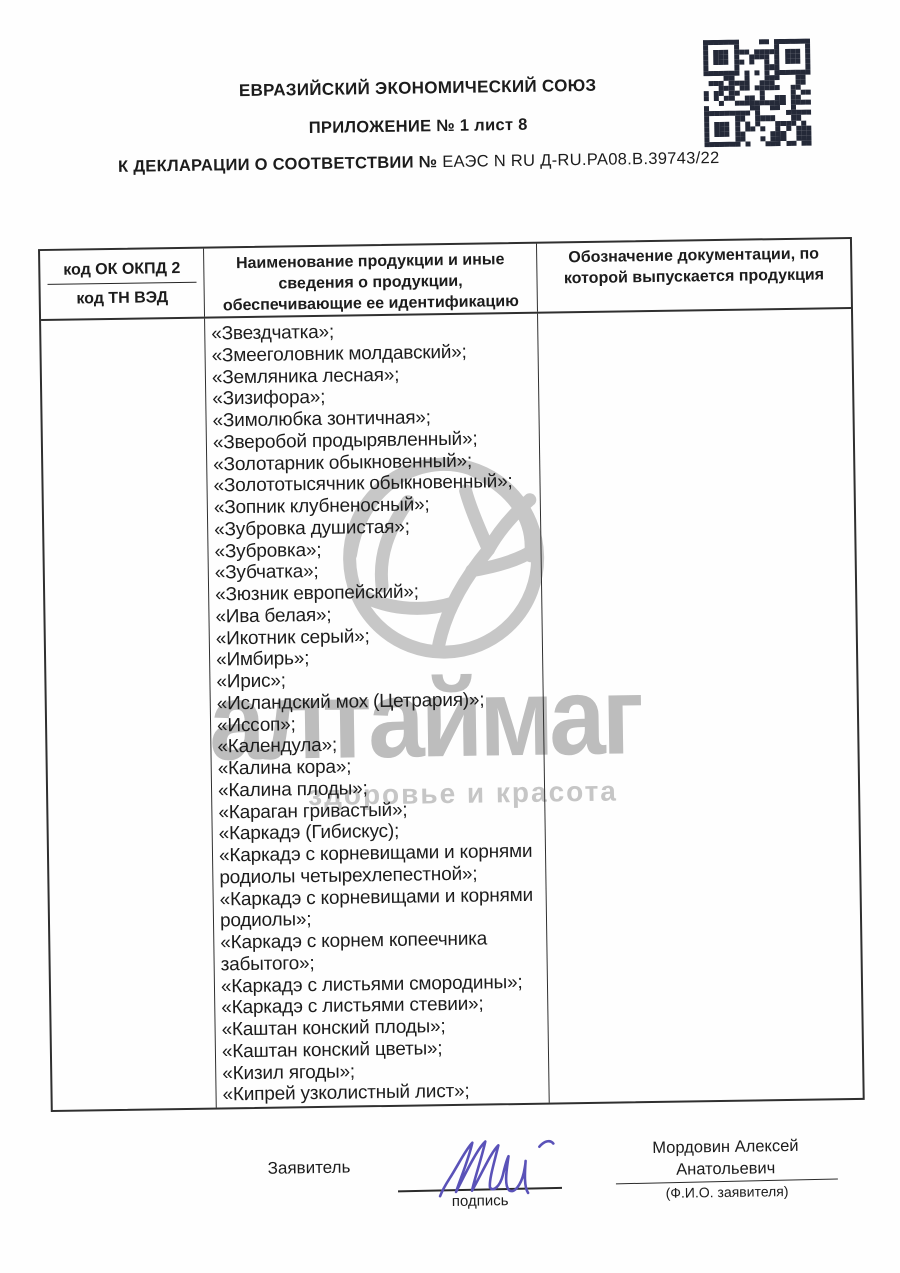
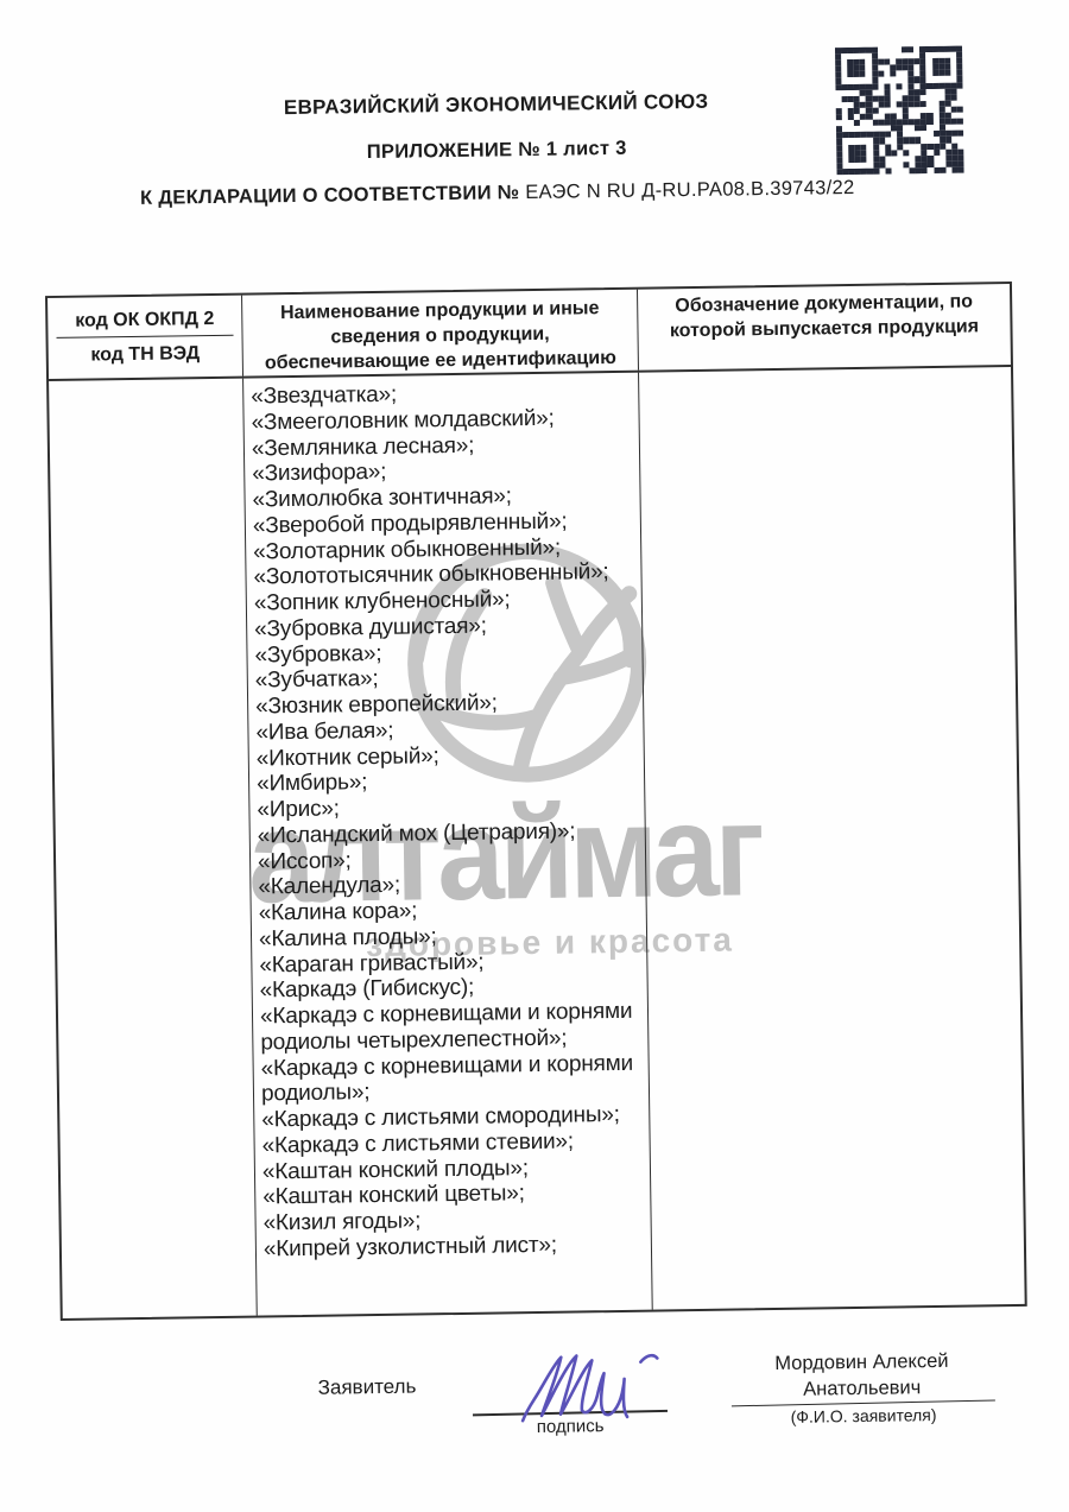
  ЕВРАЗИЙСКИЙ ЭКОНОМИЧЕСКИЙ СОЮЗ
- ПРИЛОЖЕНИЕ № 1 лист 8
+ ПРИЛОЖЕНИЕ № 1 лист 3
  К ДЕКЛАРАЦИИ О СООТВЕТСТВИИ № ЕАЭС N RU Д-RU.РА08.В.39743/22
  алтаймаг
  здоровье и красота
  код ОК ОКПД 2 код ТН ВЭД
  Наименование продукции и иные
  сведения о продукции,
  обеспечивающие ее идентификацию
  Обозначение документации, по
  которой выпускается продукция
  «Звездчатка»;
  «Змееголовник молдавский»;
  «Земляника лесная»;
  «Зизифора»;
  «Зимолюбка зонтичная»;
  «Зверобой продырявленный»;
  «Золотарник обыкновенный»;
  «Золототысячник обыкновенный»;
  «Зопник клубненосный»;
  «Зубровка душистая»;
  «Зубровка»;
  «Зубчатка»;
  «Зюзник европейский»;
  «Ива белая»;
  «Икотник серый»;
  «Имбирь»;
  «Ирис»;
  «Исландский мох (Цетрария)»;
  «Иссоп»;
  «Календула»;
  «Калина кора»;
  «Калина плоды»;
  «Караган гривастый»;
  «Каркадэ (Гибискус);
  «Каркадэ с корневищами и корнями родиолы четырехлепестной»;
  «Каркадэ с корневищами и корнями родиолы»;
- «Каркадэ с корнем копеечника забытого»;
  «Каркадэ с листьями смородины»;
  «Каркадэ с листьями стевии»;
  «Каштан конский плоды»;
  «Каштан конский цветы»;
  «Кизил ягоды»;
  «Кипрей узколистный лист»;
  Заявитель
  подпись
  Мордовин Алексей
  Анатольевич
  (Ф.И.О. заявителя)
